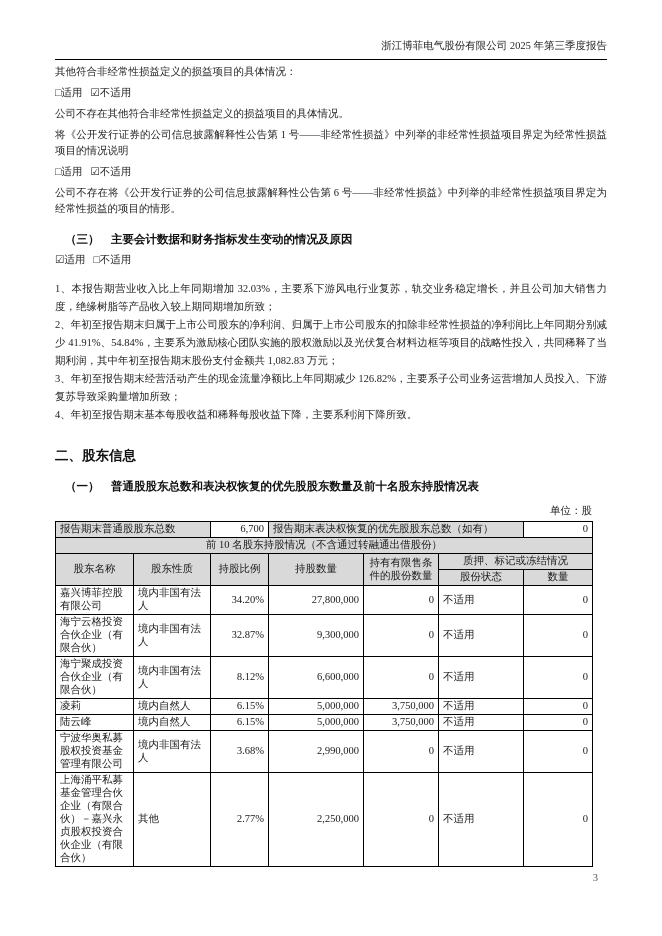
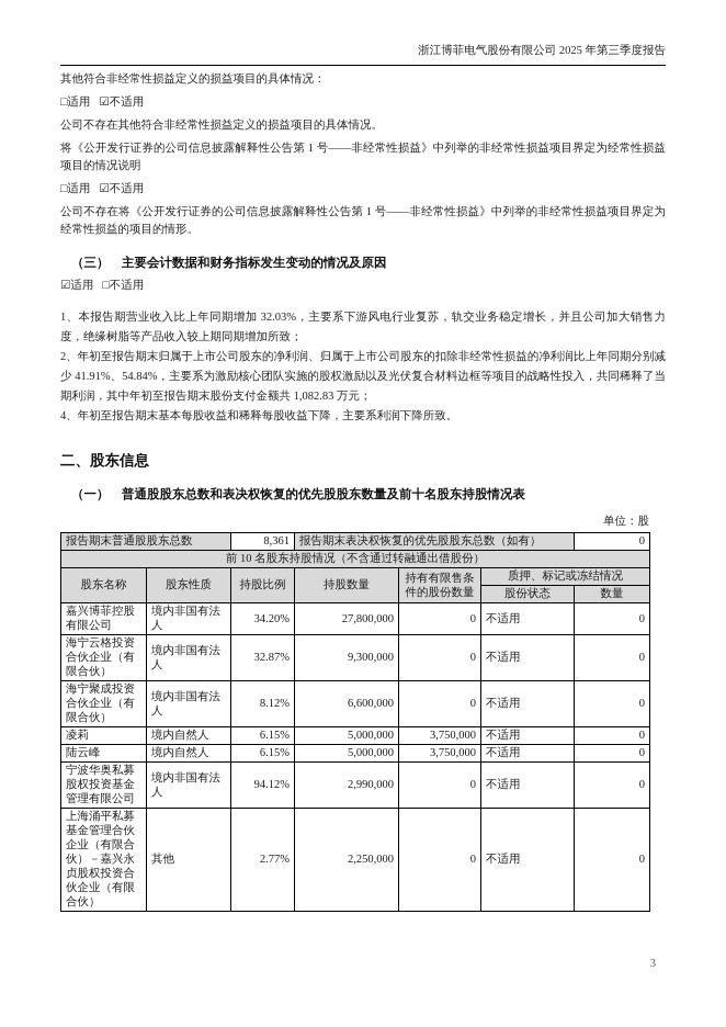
  浙江博菲电气股份有限公司 2025 年第三季度报告
  其他符合非经常性损益定义的损益项目的具体情况：
  □适用 ☑不适用
  公司不存在其他符合非经常性损益定义的损益项目的具体情况。
  将《公开发行证券的公司信息披露解释性公告第 1 号——非经常性损益》中列举的非经常性损益项目界定为经常性损益项目的情况说明
  □适用 ☑不适用
- 公司不存在将《公开发行证券的公司信息披露解释性公告第 6 号——非经常性损益》中列举的非经常性损益项目界定为经常性损益的项目的情形。
+ 公司不存在将《公开发行证券的公司信息披露解释性公告第 1 号——非经常性损益》中列举的非经常性损益项目界定为经常性损益的项目的情形。
  （三） 主要会计数据和财务指标发生变动的情况及原因
  ☑适用 □不适用
  1、本报告期营业收入比上年同期增加 32.03%，主要系下游风电行业复苏，轨交业务稳定增长，并且公司加大销售力度，绝缘树脂等产品收入较上期同期增加所致；
  2、年初至报告期末归属于上市公司股东的净利润、归属于上市公司股东的扣除非经常性损益的净利润比上年同期分别减少 41.91%、54.84%，主要系为激励核心团队实施的股权激励以及光伏复合材料边框等项目的战略性投入，共同稀释了当期利润，其中年初至报告期末股份支付金额共 1,082.83 万元；
- 3、年初至报告期末经营活动产生的现金流量净额比上年同期减少 126.82%，主要系子公司业务运营增加人员投入、下游复苏导致采购量增加所致；
  4、年初至报告期末基本每股收益和稀释每股收益下降，主要系利润下降所致。
  二、股东信息
  （一） 普通股股东总数和表决权恢复的优先股股东数量及前十名股东持股情况表
  单位：股
- 报告期末普通股股东总数	6,700	报告期末表决权恢复的优先股股东总数（如有）	0
+ 报告期末普通股股东总数	8,361	报告期末表决权恢复的优先股股东总数（如有）	0
  前 10 名股东持股情况（不含通过转融通出借股份）
  股东名称	股东性质	持股比例	持股数量	持有有限售条件的股份数量	质押、标记或冻结情况
  股份状态	数量
  嘉兴博菲控股有限公司	境内非国有法人	34.20%	27,800,000	0	不适用	0
  海宁云格投资合伙企业（有限合伙）	境内非国有法人	32.87%	9,300,000	0	不适用	0
  海宁聚成投资合伙企业（有限合伙）	境内非国有法人	8.12%	6,600,000	0	不适用	0
  凌莉	境内自然人	6.15%	5,000,000	3,750,000	不适用	0
  陆云峰	境内自然人	6.15%	5,000,000	3,750,000	不适用	0
- 宁波华奥私募股权投资基金管理有限公司	境内非国有法人	3.68%	2,990,000	0	不适用	0
+ 宁波华奥私募股权投资基金管理有限公司	境内非国有法人	94.12%	2,990,000	0	不适用	0
  上海涌平私募基金管理合伙企业（有限合伙）－嘉兴永贞股权投资合伙企业（有限合伙）	其他	2.77%	2,250,000	0	不适用	0
  3
